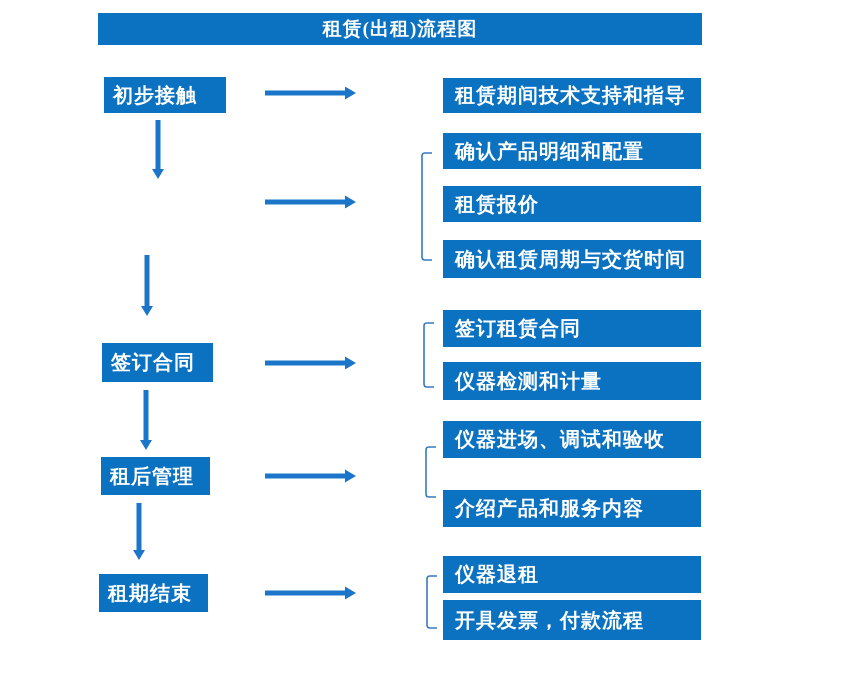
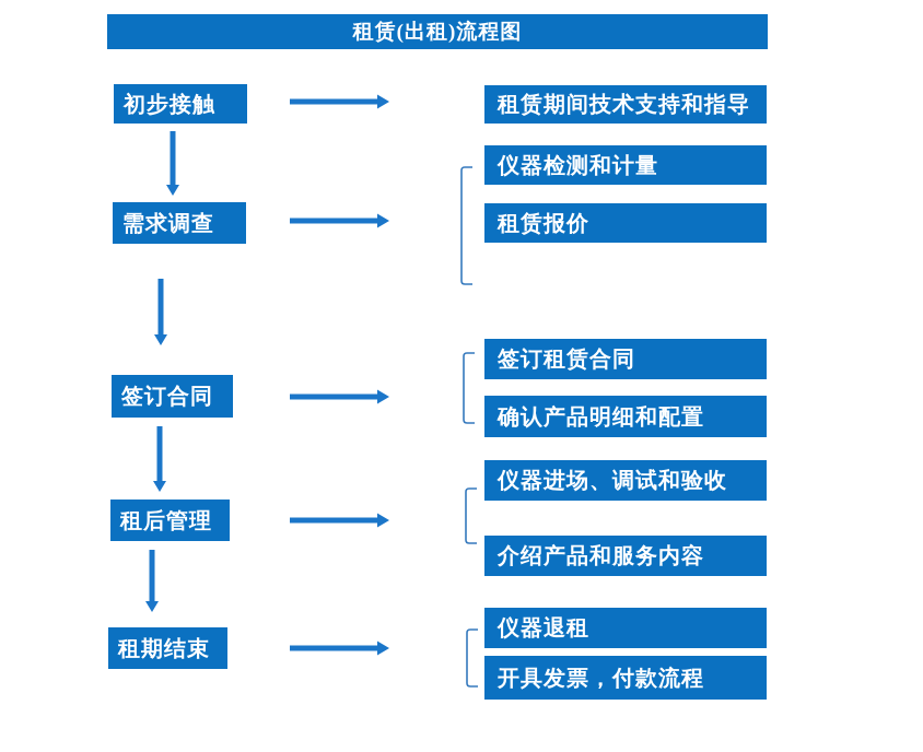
  租赁(出租)流程图
  初步接触
+ 需求调查
  签订合同
  租后管理
  租期结束
  租赁期间技术支持和指导
- 确认产品明细和配置
+ 仪器检测和计量
  租赁报价
- 确认租赁周期与交货时间
  签订租赁合同
- 仪器检测和计量
+ 确认产品明细和配置
  仪器进场、调试和验收
  介绍产品和服务内容
  仪器退租
  开具发票，付款流程
